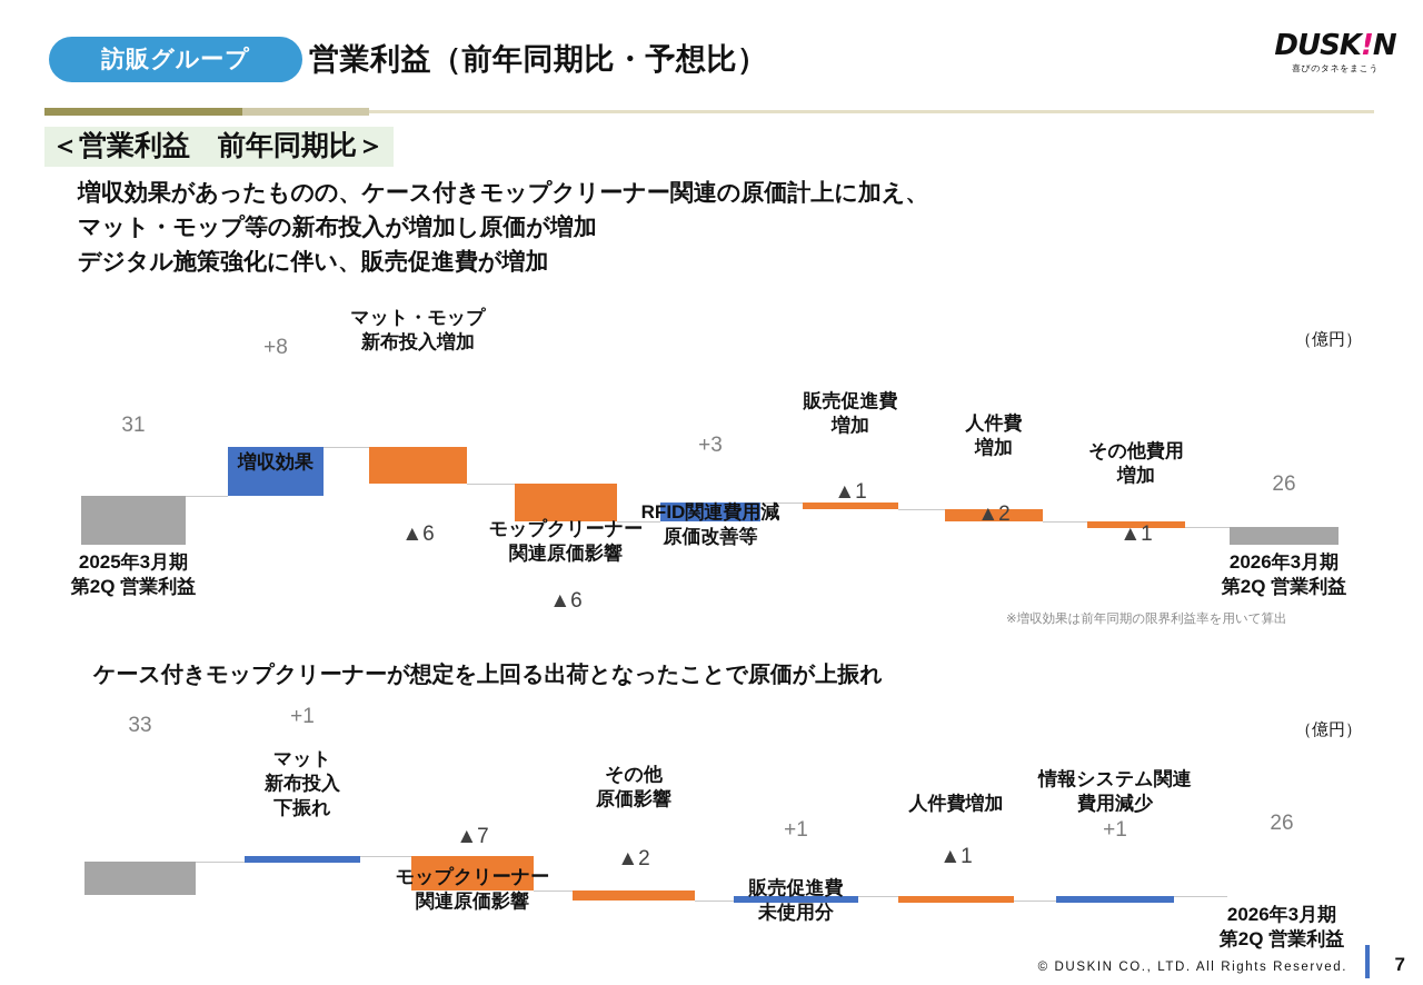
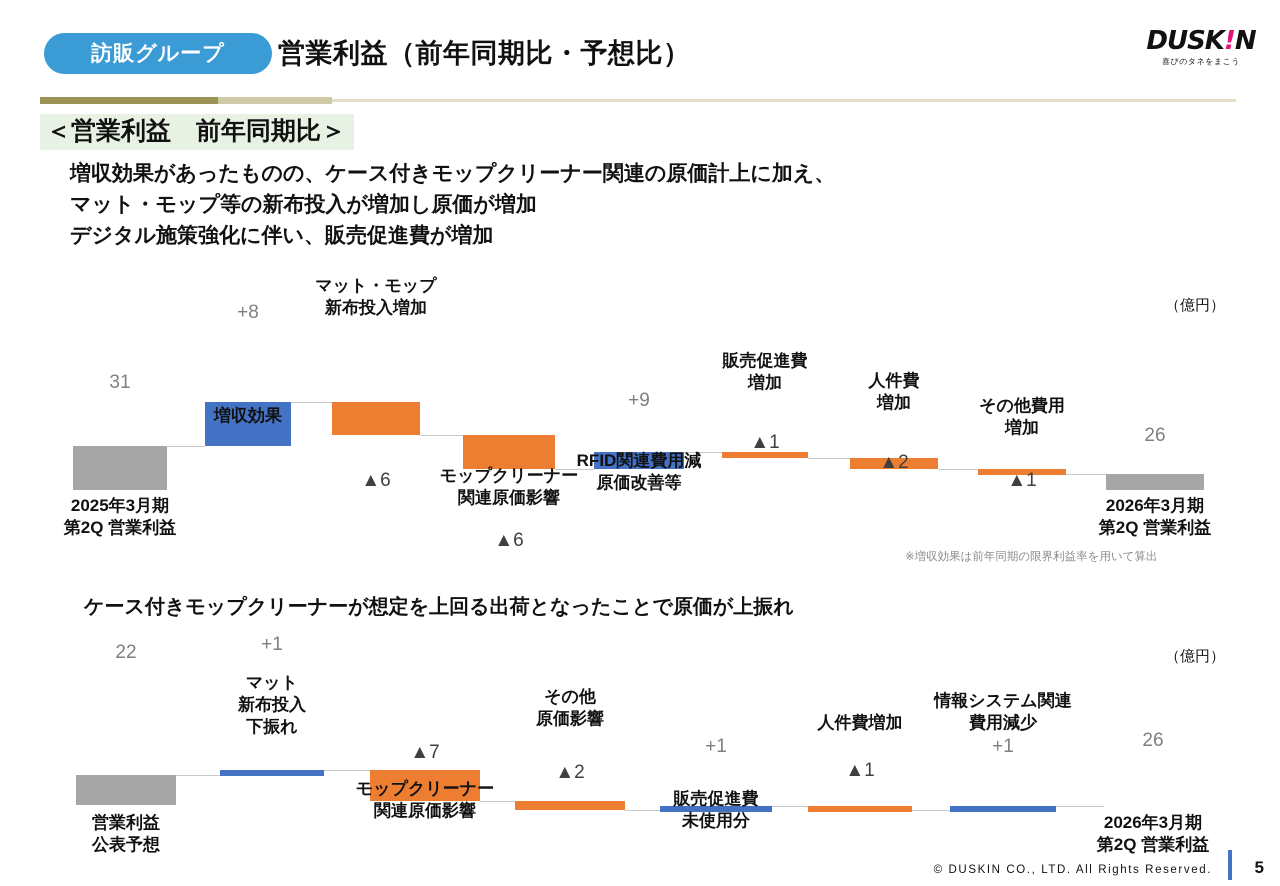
  訪販グループ
  営業利益（前年同期比・予想比）
  DUSK!N
  喜びのタネをまこう
  ＜営業利益 前年同期比＞
  増収効果があったものの、ケース付きモップクリーナー関連の原価計上に加え、
  マット・モップ等の新布投入が増加し原価が増加
  デジタル施策強化に伴い、販売促進費が増加
  （億円）
  ※増収効果は前年同期の限界利益率を用いて算出
  31
  2025年3月期
  第2Q 営業利益
  +8
  増収効果
  ▲6
  マット・モップ
  新布投入増加
  ▲6
  モップクリーナー
  関連原価影響
- +3
+ +9
  RFID関連費用減
  原価改善等
  ▲1
  販売促進費
  増加
  ▲2
  人件費
  増加
  ▲1
  その他費用
  増加
  26
  2026年3月期
  第2Q 営業利益
  ケース付きモップクリーナーが想定を上回る出荷となったことで原価が上振れ
  （億円）
- 33
+ 22
+ 営業利益
+ 公表予想
  +1
  マット
  新布投入
  下振れ
  ▲7
  モップクリーナー
  関連原価影響
  ▲2
  その他
  原価影響
  +1
  販売促進費
  未使用分
  ▲1
  人件費増加
  +1
  情報システム関連
  費用減少
  26
  2026年3月期
  第2Q 営業利益
  © DUSKIN CO., LTD. All Rights Reserved.
- 7
+ 5
